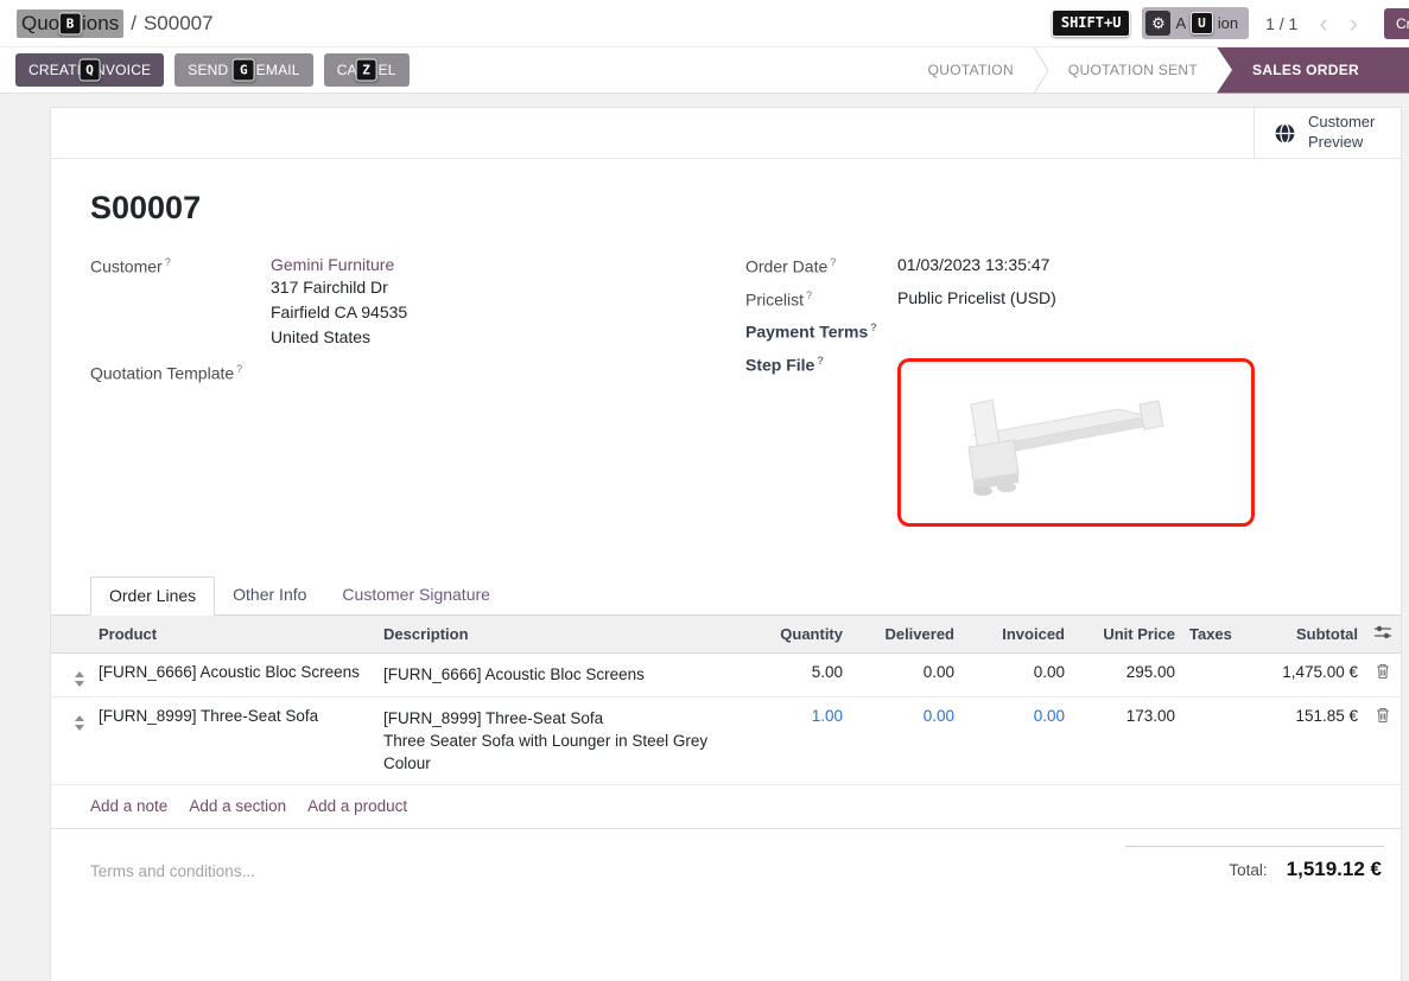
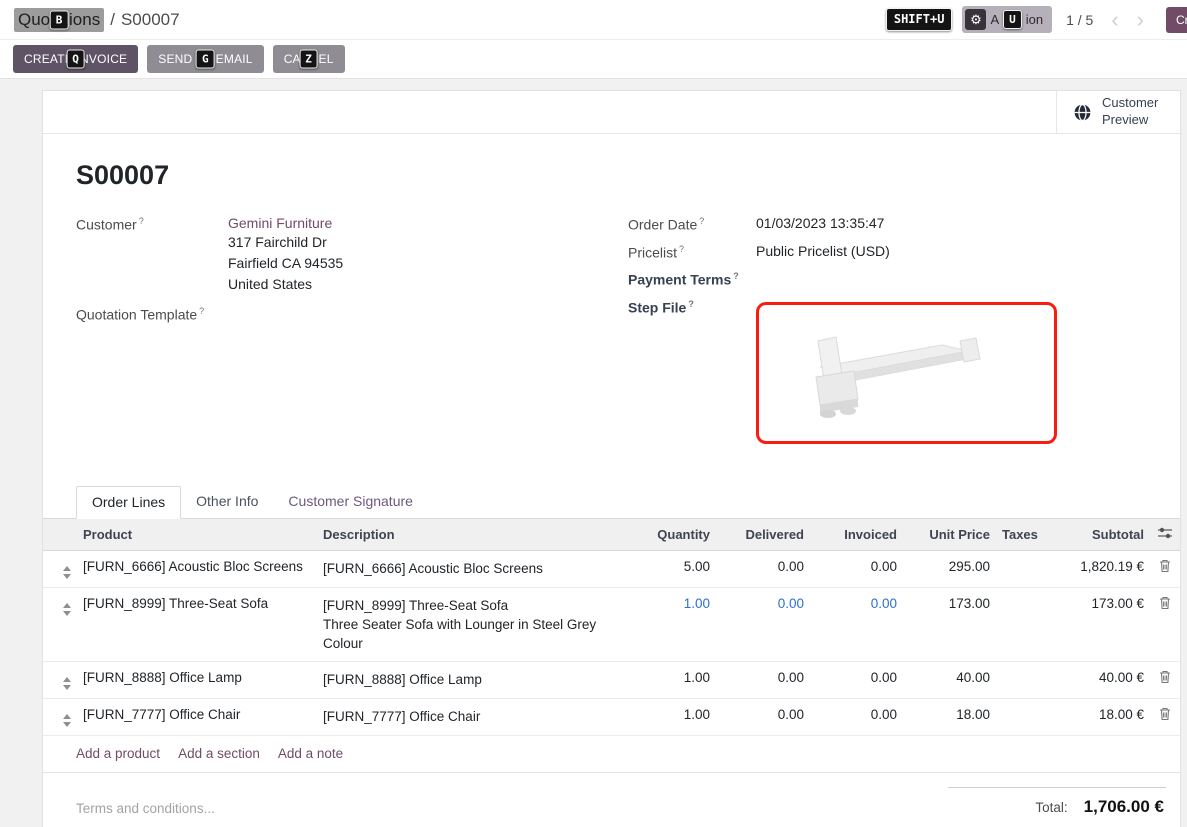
  Quoions
  B
  /
  S00007
  SHIFT+U
  ⚙
  A
  U
  ion
- 1 / 1
+ 1 / 5
  ‹
  ›
  CREATVOICE
  Q
  SEND EMAIL
  G
  Z
- QUOTATION
- QUOTATION SENT
- SALES ORDER
  Customer Preview
  S00007
  Customer ?
  Gemini Furniture
  317 Fairchild Dr
  Fairfield CA 94535
  United States
  Quotation Template ?
  Order Date ?
  01/03/2023 13:35:47
  Pricelist ?
  Public Pricelist (USD)
  Payment Terms ?
  Step File ?
  Order Lines
  Other Info
  Customer Signature
  	Product	Description	Quantity	Delivered	Invoiced	Unit Price	Taxes	Subtotal
- 	[FURN_6666] Acoustic Bloc Screens	[FURN_6666] Acoustic Bloc Screens	5.00	0.00	0.00	295.00		1,475.00 €
+ 	[FURN_6666] Acoustic Bloc Screens	[FURN_6666] Acoustic Bloc Screens	5.00	0.00	0.00	295.00		1,820.19 €
- 	[FURN_8999] Three-Seat Sofa	[FURN_8999] Three-Seat Sofa Three Seater Sofa with Lounger in Steel Grey Colour	1.00	0.00	0.00	173.00		151.85 €
+ 	[FURN_8999] Three-Seat Sofa	[FURN_8999] Three-Seat Sofa Three Seater Sofa with Lounger in Steel Grey Colour	1.00	0.00	0.00	173.00		173.00 €
+ 	[FURN_8888] Office Lamp	[FURN_8888] Office Lamp	1.00	0.00	0.00	40.00		40.00 €
+ 	[FURN_7777] Office Chair	[FURN_7777] Office Chair	1.00	0.00	0.00	18.00		18.00 €
- Add a note
+ Add a product
  Add a section
- Add a product
+ Add a note
  Terms and conditions...
  Total:
- 1,519.12 €
+ 1,706.00 €
